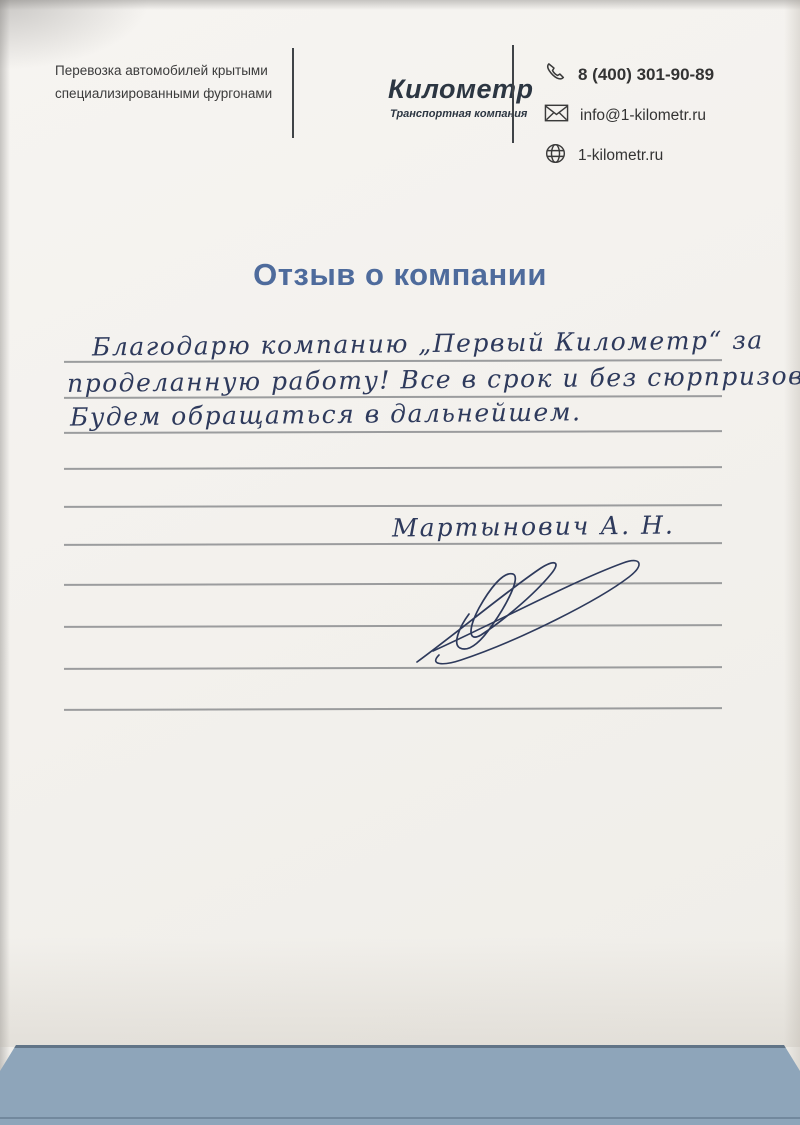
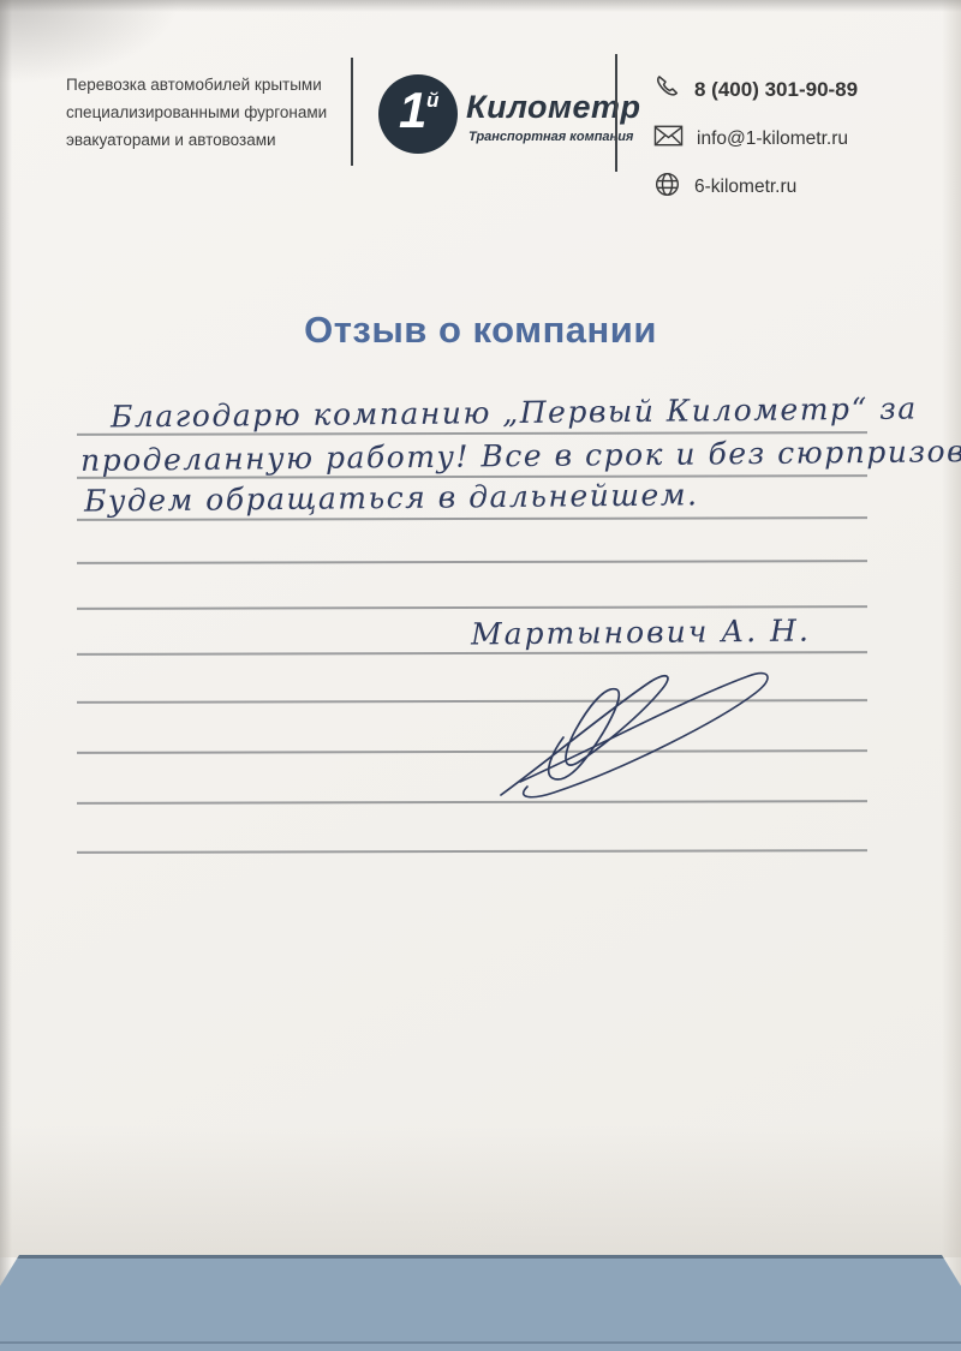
  Перевозка автомобилей крытыми
  специализированными фургонами
+ эвакуаторами и автовозами
+ 1
+ й
  Километр
  Транспортная компания
  8 (400) 301-90-89
  info@1-kilometr.ru
- 1-kilometr.ru
+ 6-kilometr.ru
  Отзыв о компании
  Благодарю компанию „Первый Километр“ за
  проделанную работу! Все в срок и без сюрпризов
  Будем обращаться в дальнейшем.
  Мартынович А. Н.
